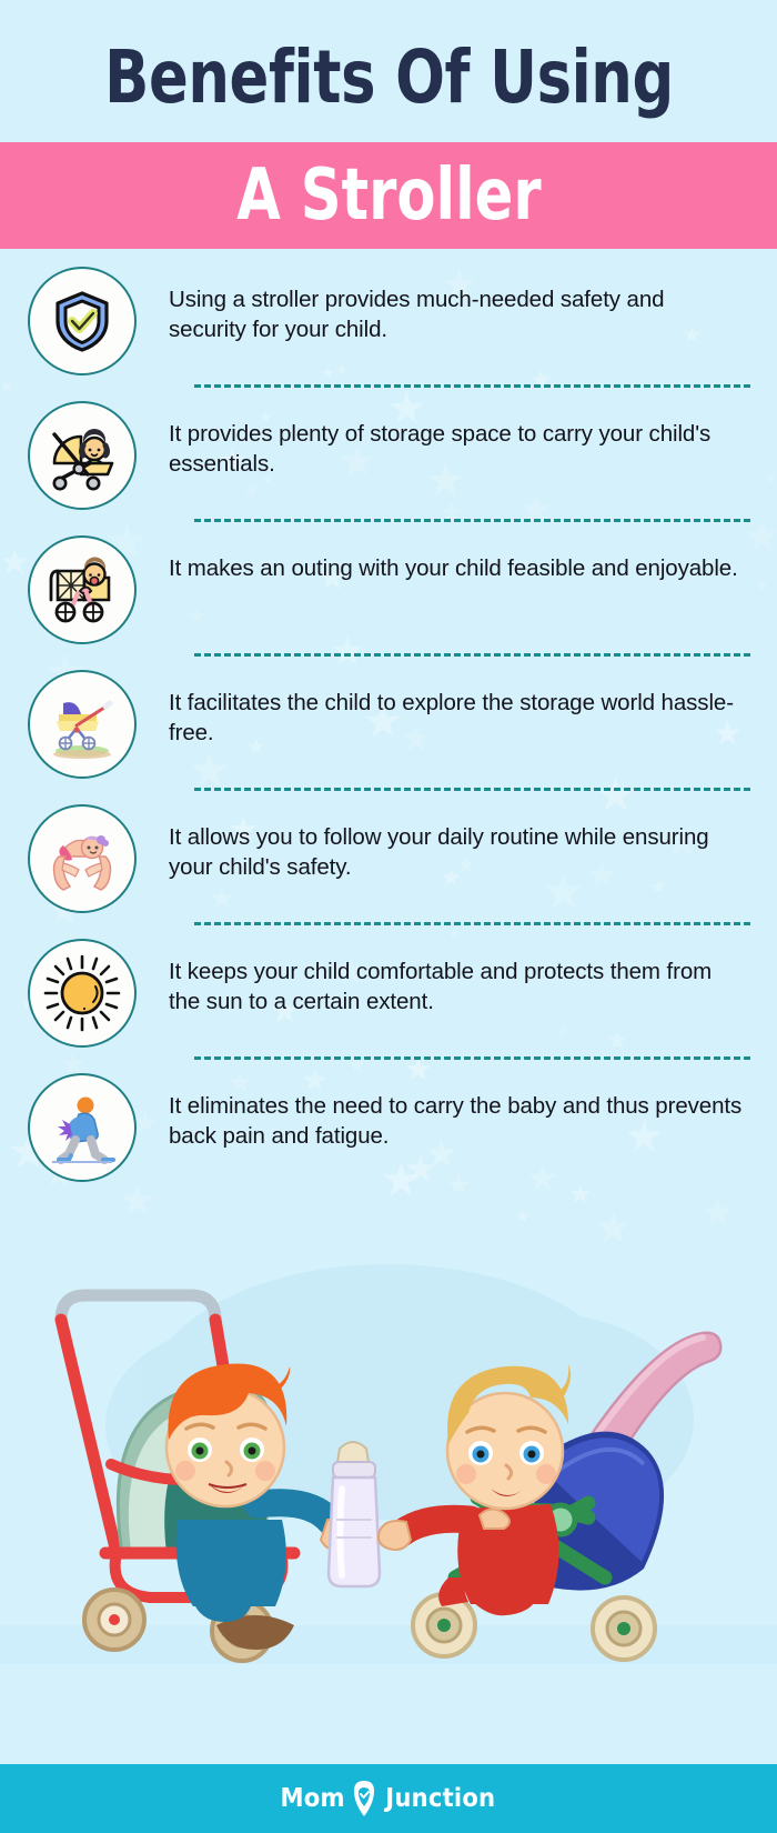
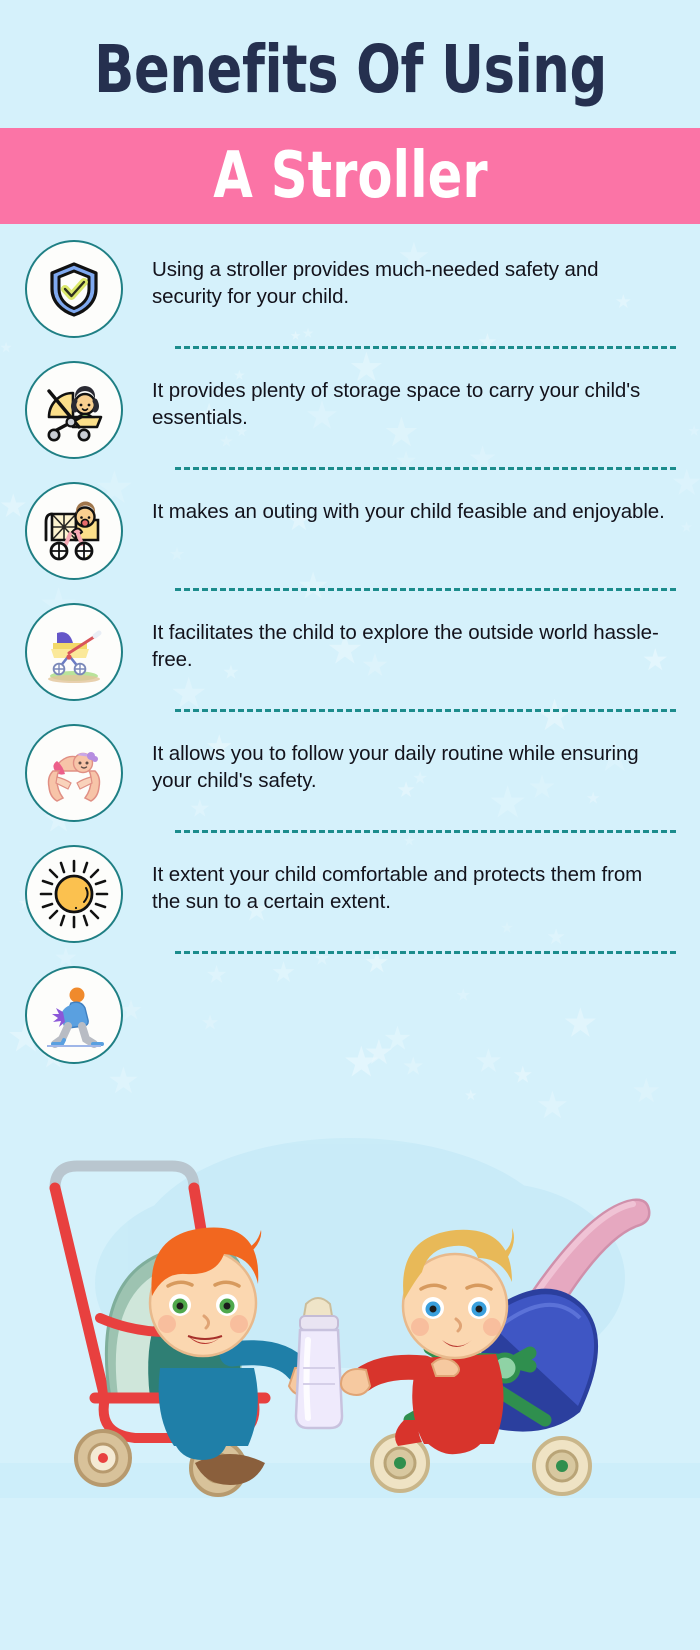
  Benefits Of Using
  A Stroller
  Using a stroller provides much-needed safety and security for your child.
  It provides plenty of storage space to carry your child's essentials.
  It makes an outing with your child feasible and enjoyable.
- It facilitates the child to explore the storage world hassle-free.
+ It facilitates the child to explore the outside world hassle-free.
  It allows you to follow your daily routine while ensuring your child's safety.
- It keeps your child comfortable and protects them from the sun to a certain extent.
+ It extent your child comfortable and protects them from the sun to a certain extent.
- It eliminates the need to carry the baby and thus prevents back pain and fatigue.
- Mom
- Junction
